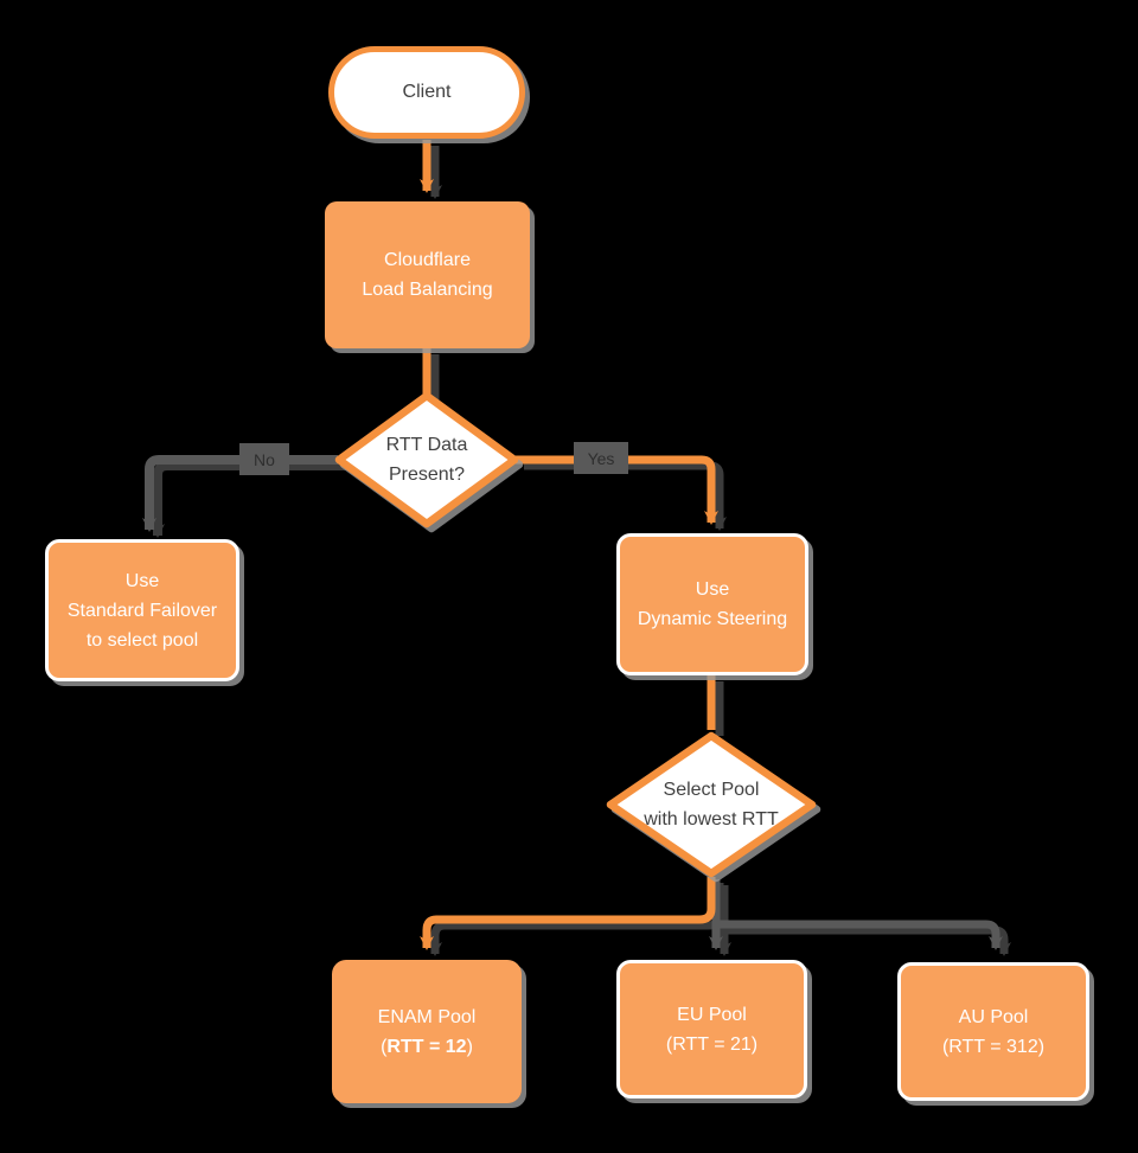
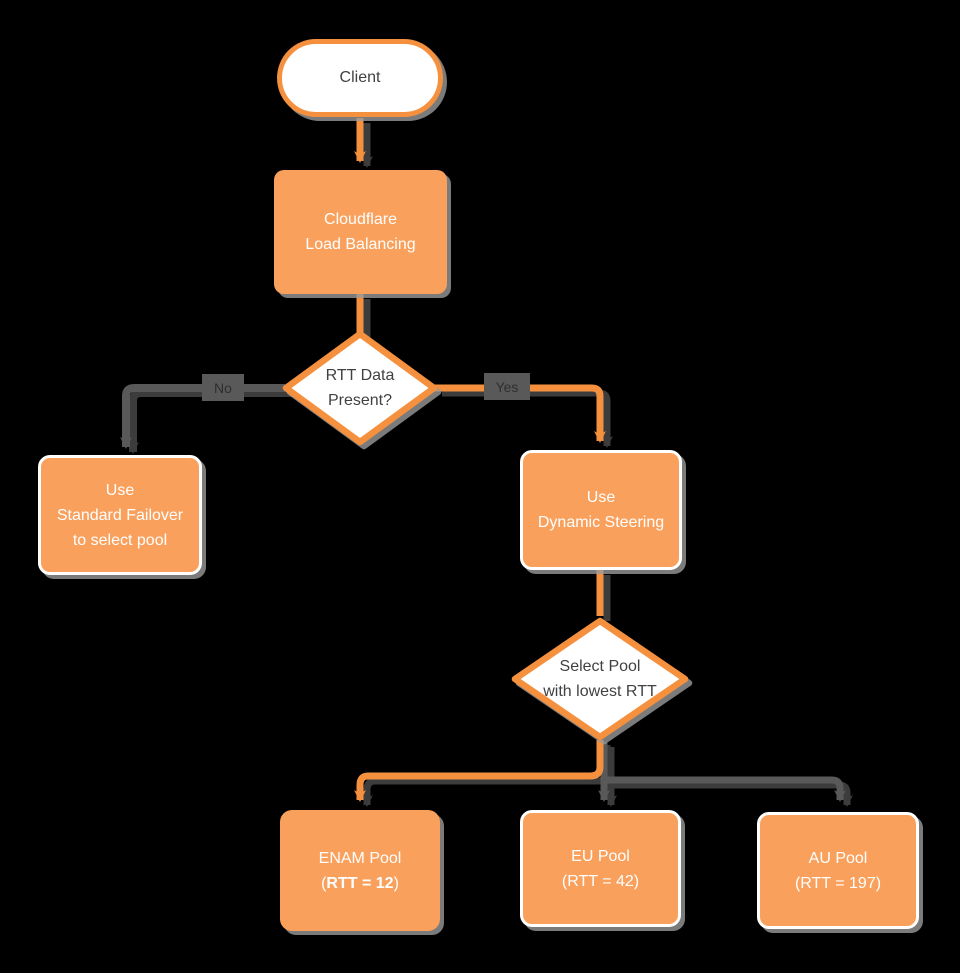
  Client
  Cloudflare
  Load Balancing
  RTT Data
  Present?
  No
  Yes
  Use
  Standard Failover
  to select pool
  Use
  Dynamic Steering
  Select Pool
  with lowest RTT
  ENAM Pool
  (RTT = 12)
  EU Pool
- (RTT = 21)
+ (RTT = 42)
  AU Pool
- (RTT = 312)
+ (RTT = 197)
